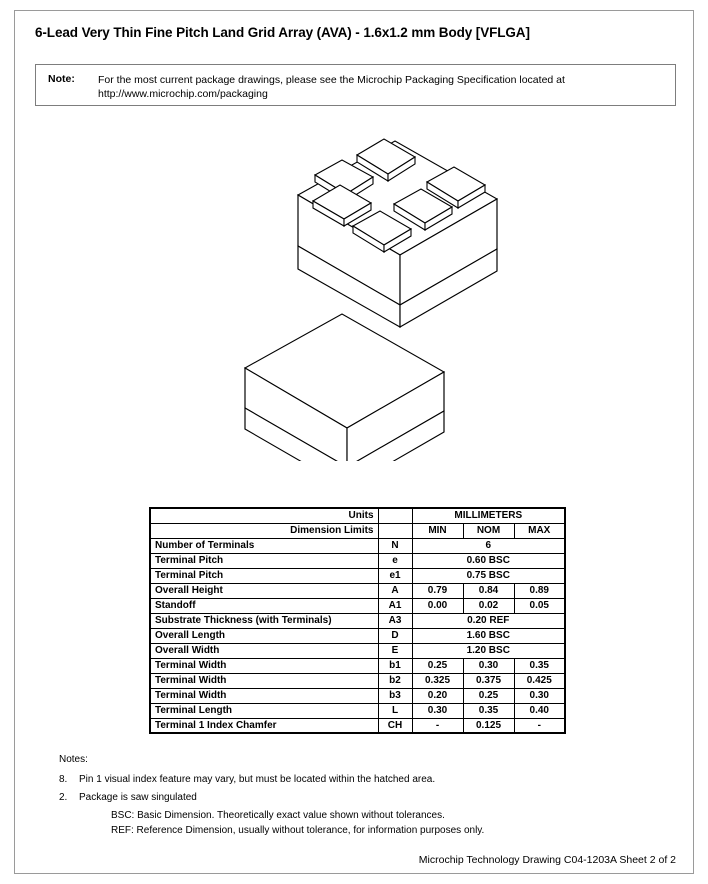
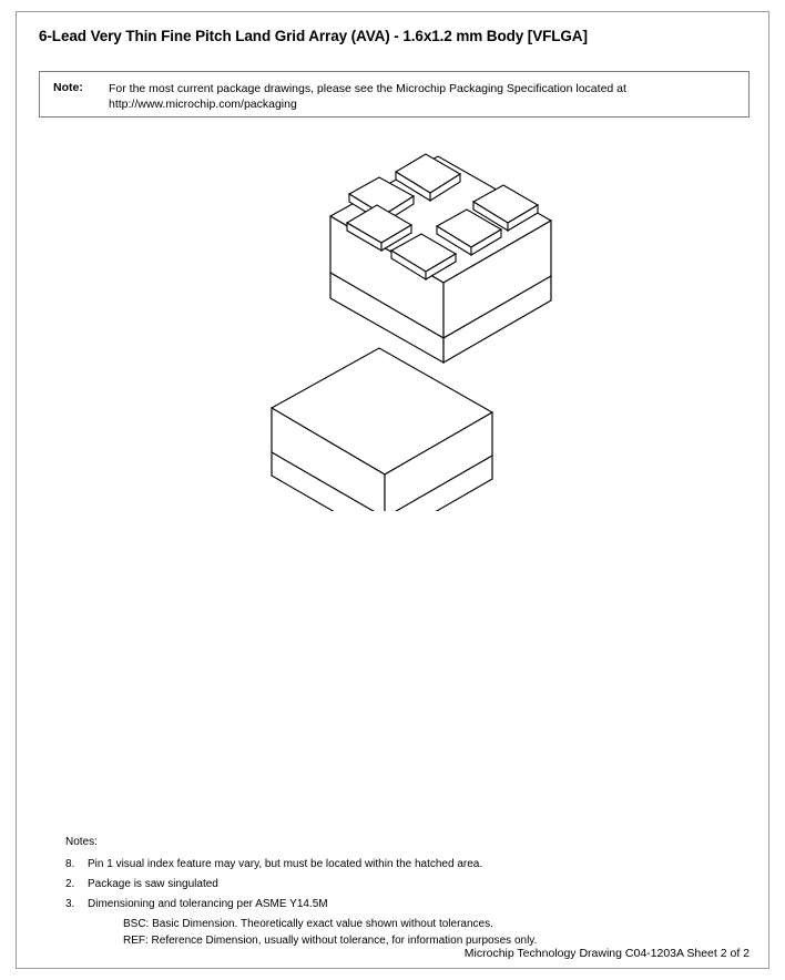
  6-Lead Very Thin Fine Pitch Land Grid Array (AVA) - 1.6x1.2 mm Body [VFLGA]
  Note:
  For the most current package drawings, please see the Microchip Packaging Specification located at
  http://www.microchip.com/packaging
- Units		MILLIMETERS
- Dimension Limits		MIN	NOM	MAX
- Number of Terminals	N	6
- Terminal Pitch	e	0.60 BSC
- Terminal Pitch	e1	0.75 BSC
- Overall Height	A	0.79	0.84	0.89
- Standoff	A1	0.00	0.02	0.05
- Substrate Thickness (with Terminals)	A3	0.20 REF
- Overall Length	D	1.60 BSC
- Overall Width	E	1.20 BSC
- Terminal Width	b1	0.25	0.30	0.35
- Terminal Width	b2	0.325	0.375	0.425
- Terminal Width	b3	0.20	0.25	0.30
- Terminal Length	L	0.30	0.35	0.40
- Terminal 1 Index Chamfer	CH	-	0.125	-
  Notes:
  8.
  Pin 1 visual index feature may vary, but must be located within the hatched area.
  2.
  Package is saw singulated
+ 3.
+ Dimensioning and tolerancing per ASME Y14.5M
  BSC: Basic Dimension. Theoretically exact value shown without tolerances.
  REF: Reference Dimension, usually without tolerance, for information purposes only.
  Microchip Technology Drawing C04-1203A Sheet 2 of 2
